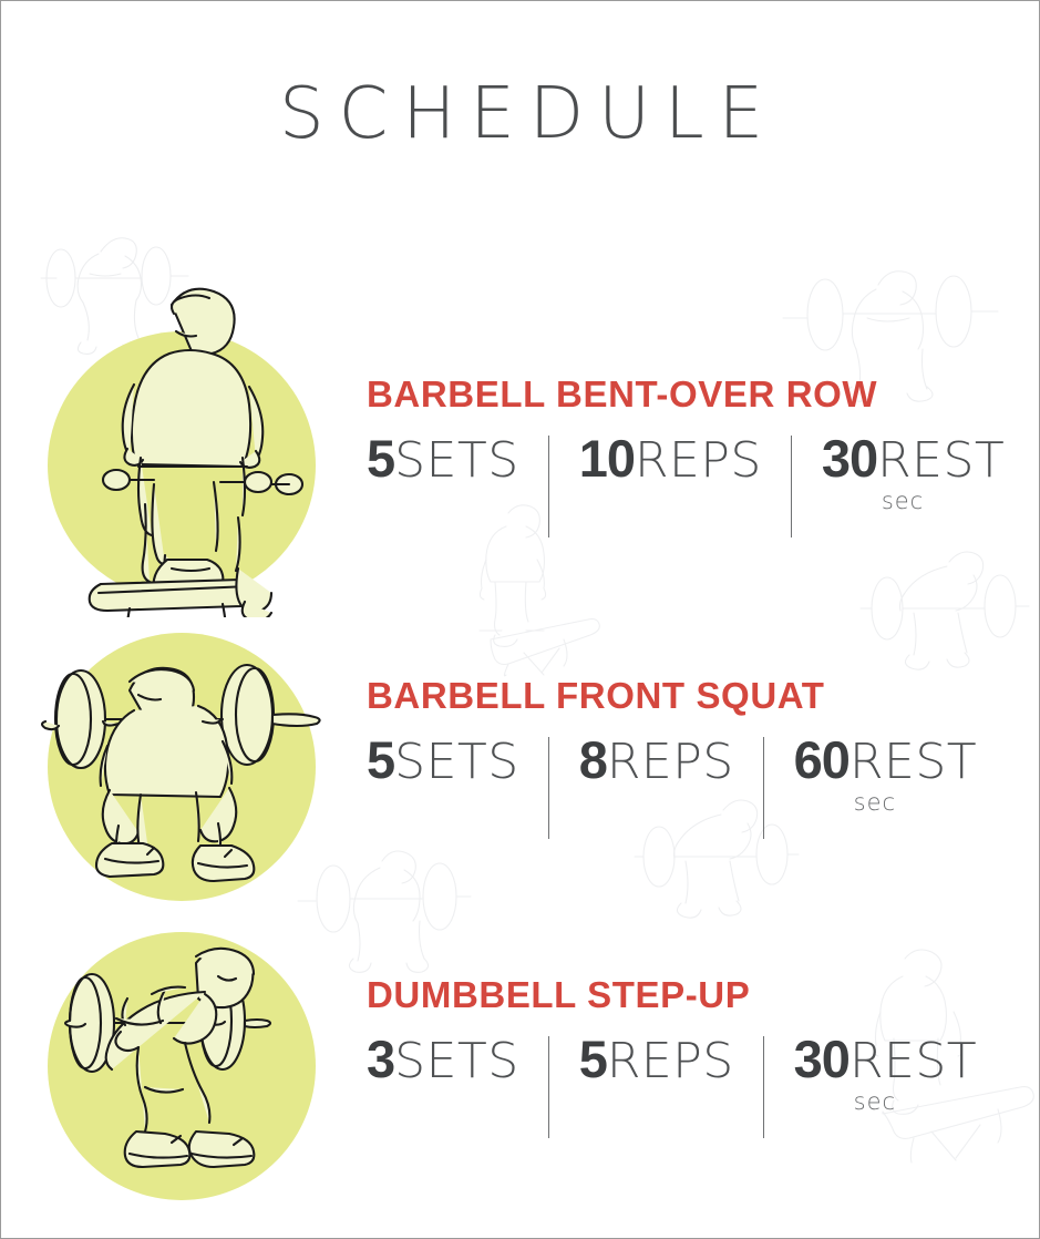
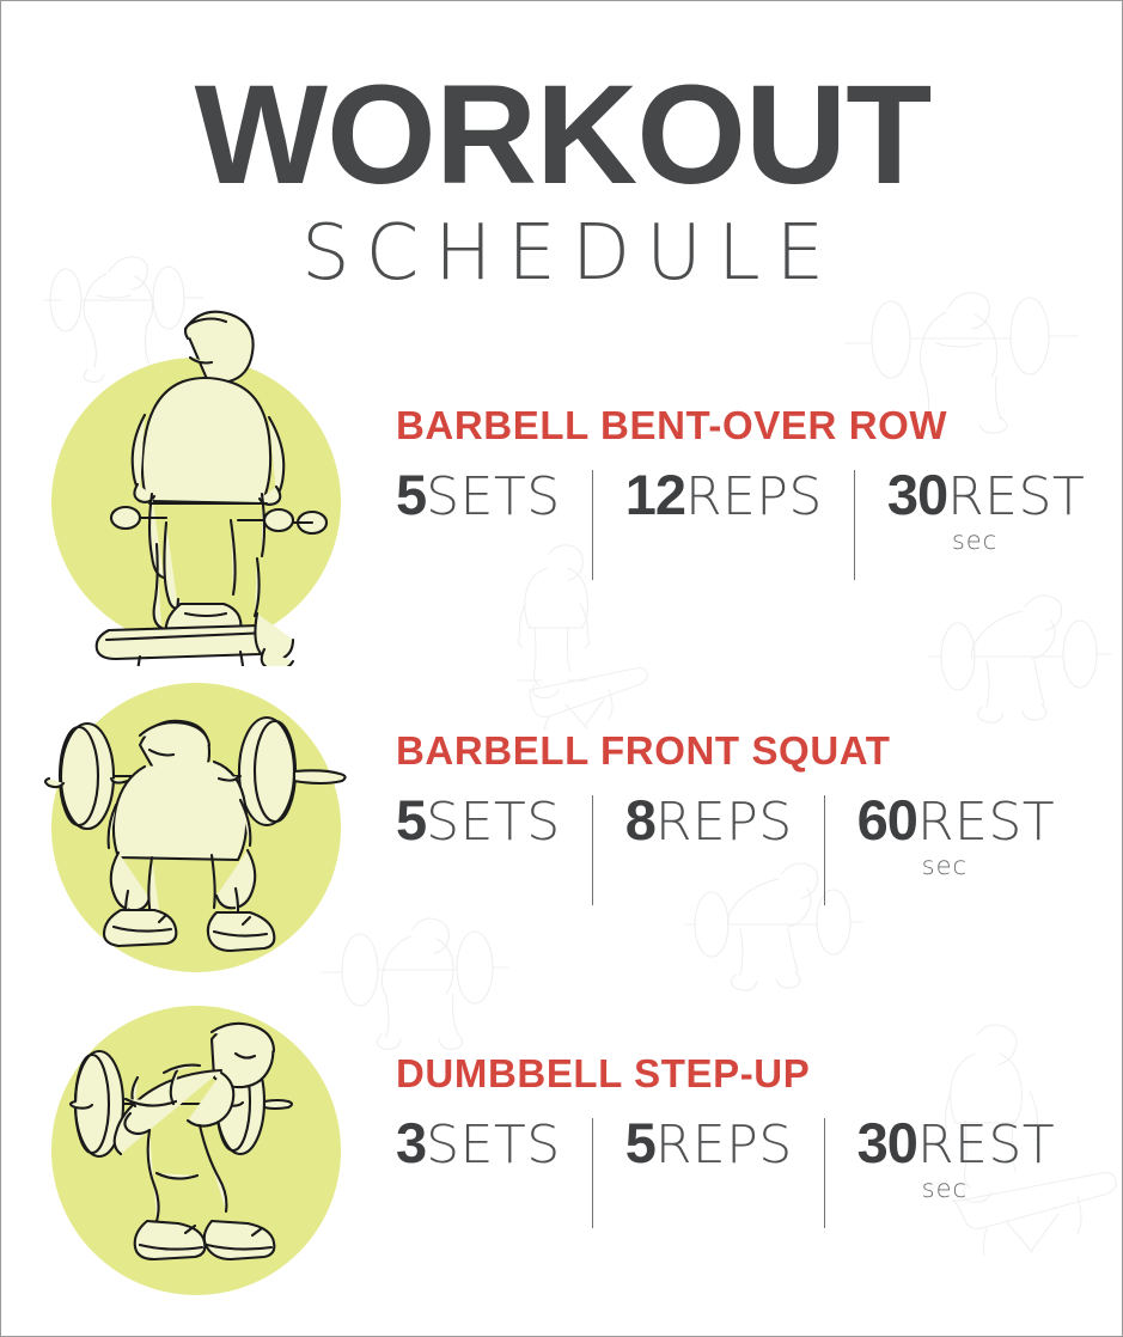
+ WORKOUT
  SCHEDULE
  BARBELL BENT-OVER ROW
  5
  SETS
- 10
+ 12
  REPS
  30
  REST
  sec
  BARBELL FRONT SQUAT
  5
  SETS
  8
  REPS
  60
  REST
  sec
  DUMBBELL STEP-UP
  3
  SETS
  5
  REPS
  30
  REST
  sec
